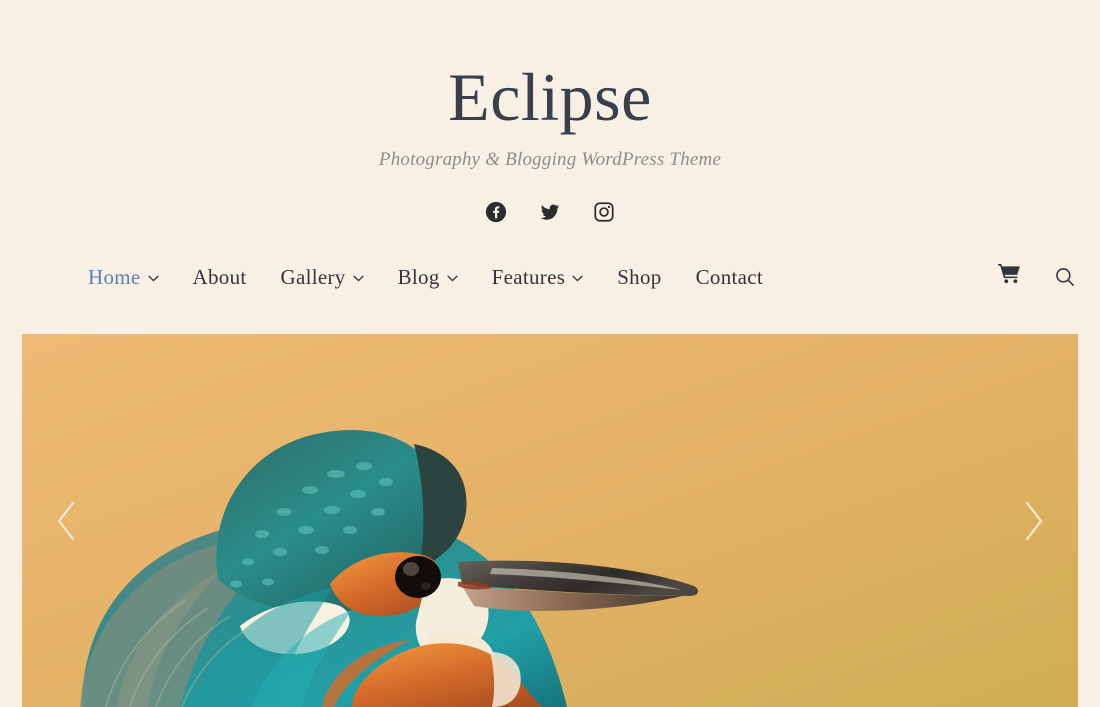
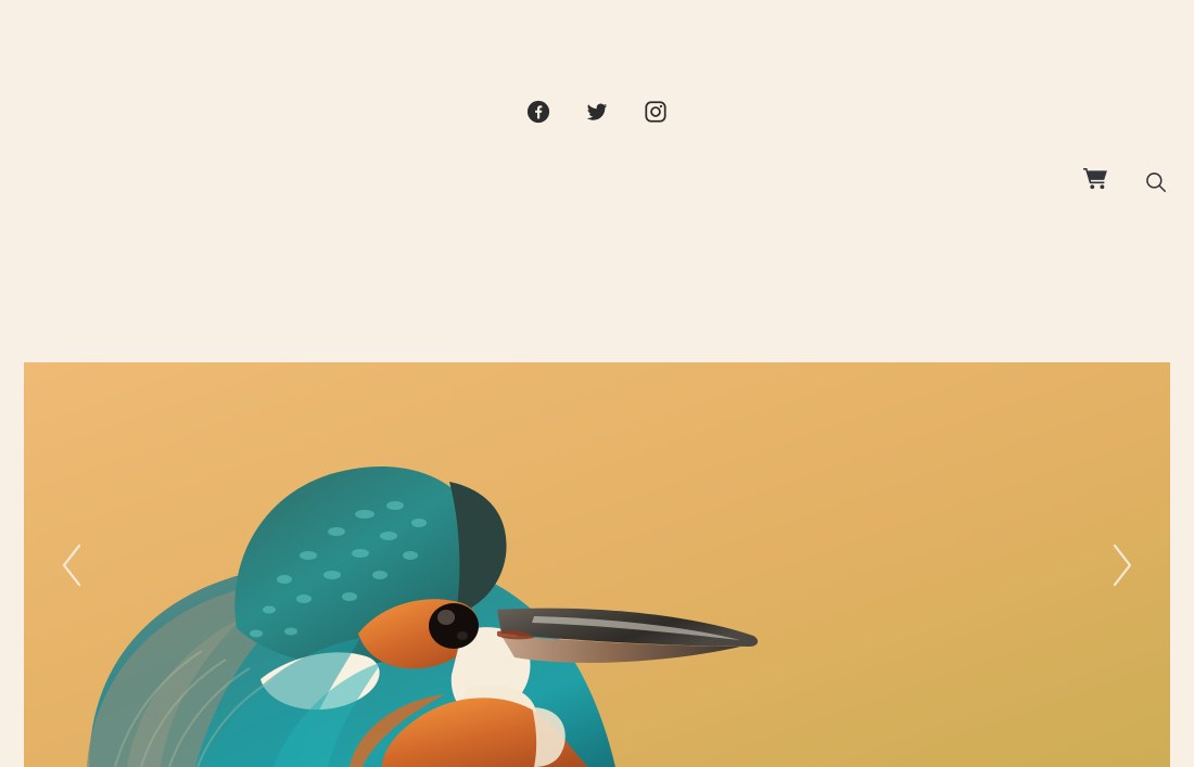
- Eclipse
- Photography & Blogging WordPress Theme
- Home
- About
- Gallery
- Blog
- Features
- Shop
- Contact
